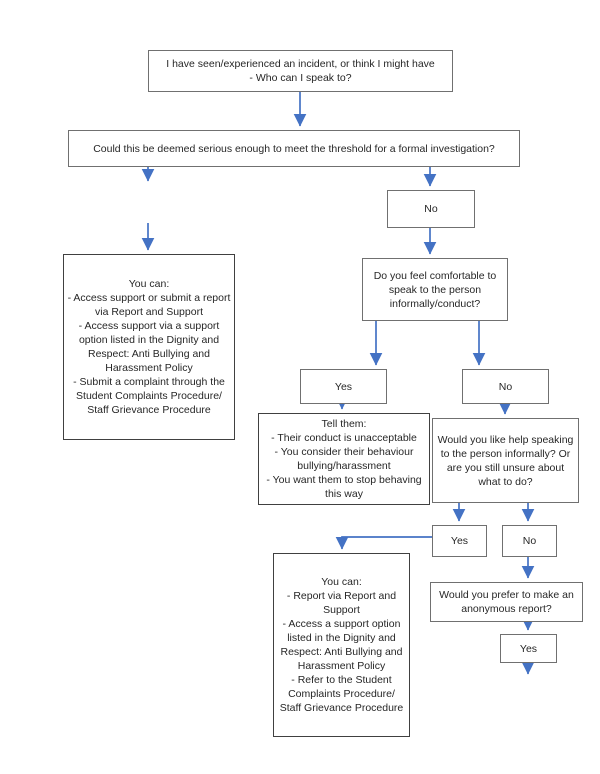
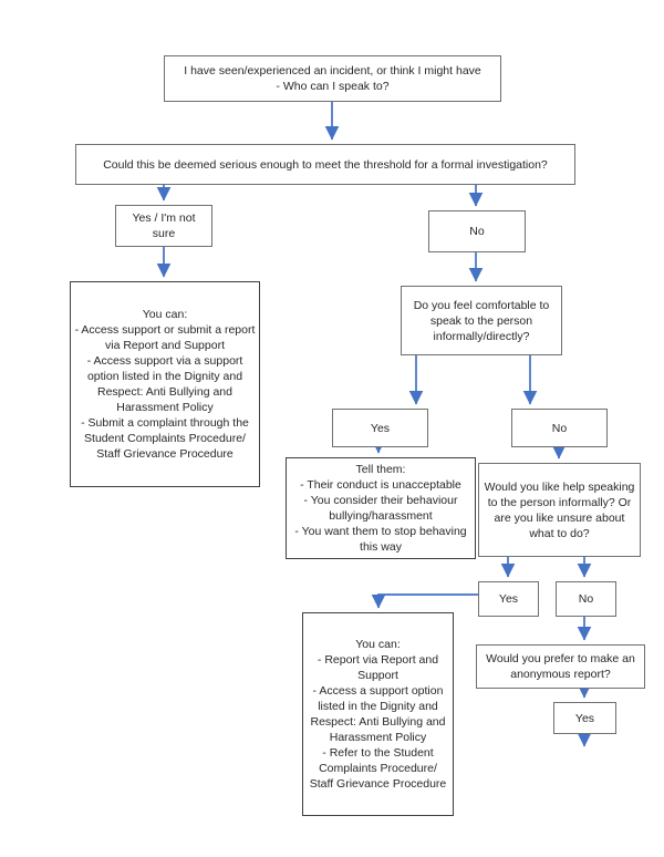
  I have seen/experienced an incident, or think I might have
  - Who can I speak to?
  Could this be deemed serious enough to meet the threshold for a formal investigation?
+ Yes / I'm not sure
  No
  You can:
  - Access support or submit a report via Report and Support
  - Access support via a support option listed in the Dignity and Respect: Anti Bullying and Harassment Policy
  - Submit a complaint through the Student Complaints Procedure/ Staff Grievance Procedure
- Do you feel comfortable to speak to the person informally/conduct?
+ Do you feel comfortable to speak to the person informally/directly?
  Yes
  No
  Tell them:
  - Their conduct is unacceptable
  - You consider their behaviour bullying/harassment
  - You want them to stop behaving this way
- Would you like help speaking to the person informally? Or are you still unsure about what to do?
+ Would you like help speaking to the person informally? Or are you like unsure about what to do?
  Yes
  No
  You can:
  - Report via Report and Support
  - Access a support option listed in the Dignity and Respect: Anti Bullying and Harassment Policy
  - Refer to the Student Complaints Procedure/ Staff Grievance Procedure
  Would you prefer to make an anonymous report?
  Yes
